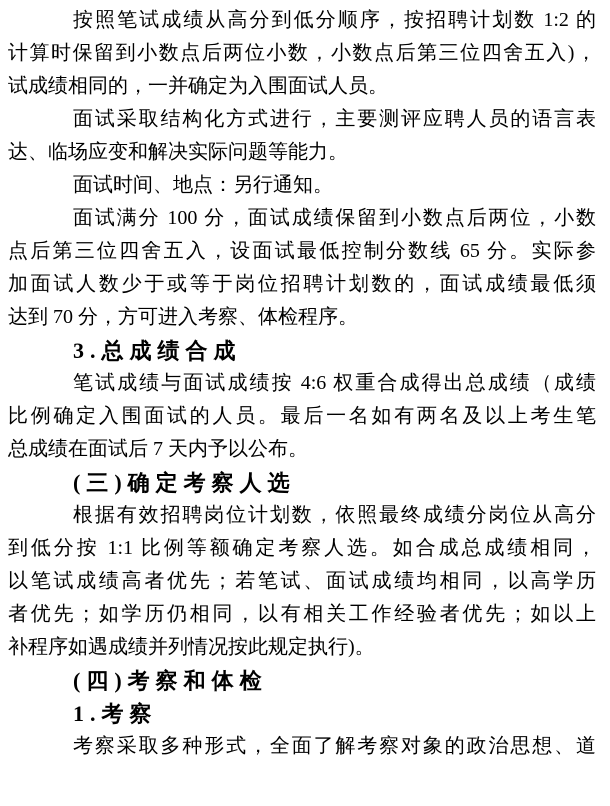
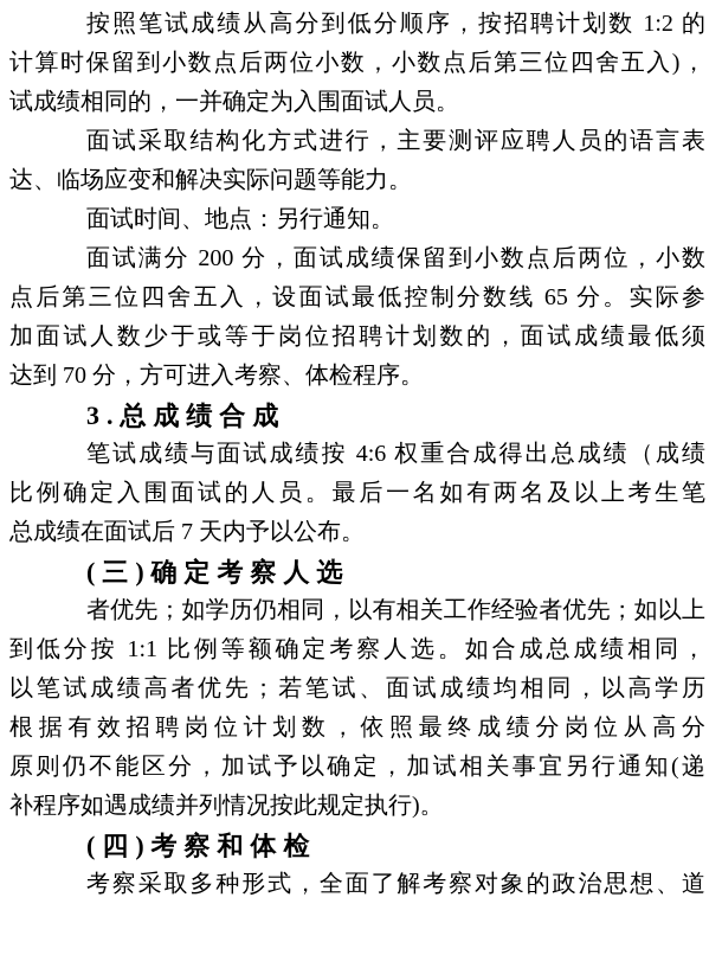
  按照笔试成绩从高分到低分顺序，按招聘计划数 1:2 的
  计算时保留到小数点后两位小数，小数点后第三位四舍五入)，
  试成绩相同的，一并确定为入围面试人员。
  面试采取结构化方式进行，主要测评应聘人员的语言表
  达、临场应变和解决实际问题等能力。
  面试时间、地点：另行通知。
- 面试满分 100 分，面试成绩保留到小数点后两位，小数
+ 面试满分 200 分，面试成绩保留到小数点后两位，小数
  点后第三位四舍五入，设面试最低控制分数线 65 分。实际参
  加面试人数少于或等于岗位招聘计划数的，面试成绩最低须
  达到 70 分，方可进入考察、体检程序。
  3.总成绩合成
  笔试成绩与面试成绩按 4:6 权重合成得出总成绩（成绩
  比例确定入围面试的人员。最后一名如有两名及以上考生笔
  总成绩在面试后 7 天内予以公布。
  (三)确定考察人选
- 根据有效招聘岗位计划数，依照最终成绩分岗位从高分
+ 者优先；如学历仍相同，以有相关工作经验者优先；如以上
  到低分按 1:1 比例等额确定考察人选。如合成总成绩相同，
  以笔试成绩高者优先；若笔试、面试成绩均相同，以高学历
- 者优先；如学历仍相同，以有相关工作经验者优先；如以上
+ 根据有效招聘岗位计划数，依照最终成绩分岗位从高分
+ 原则仍不能区分，加试予以确定，加试相关事宜另行通知(递
  补程序如遇成绩并列情况按此规定执行)。
  (四)考察和体检
- 1.考察
  考察采取多种形式，全面了解考察对象的政治思想、道
